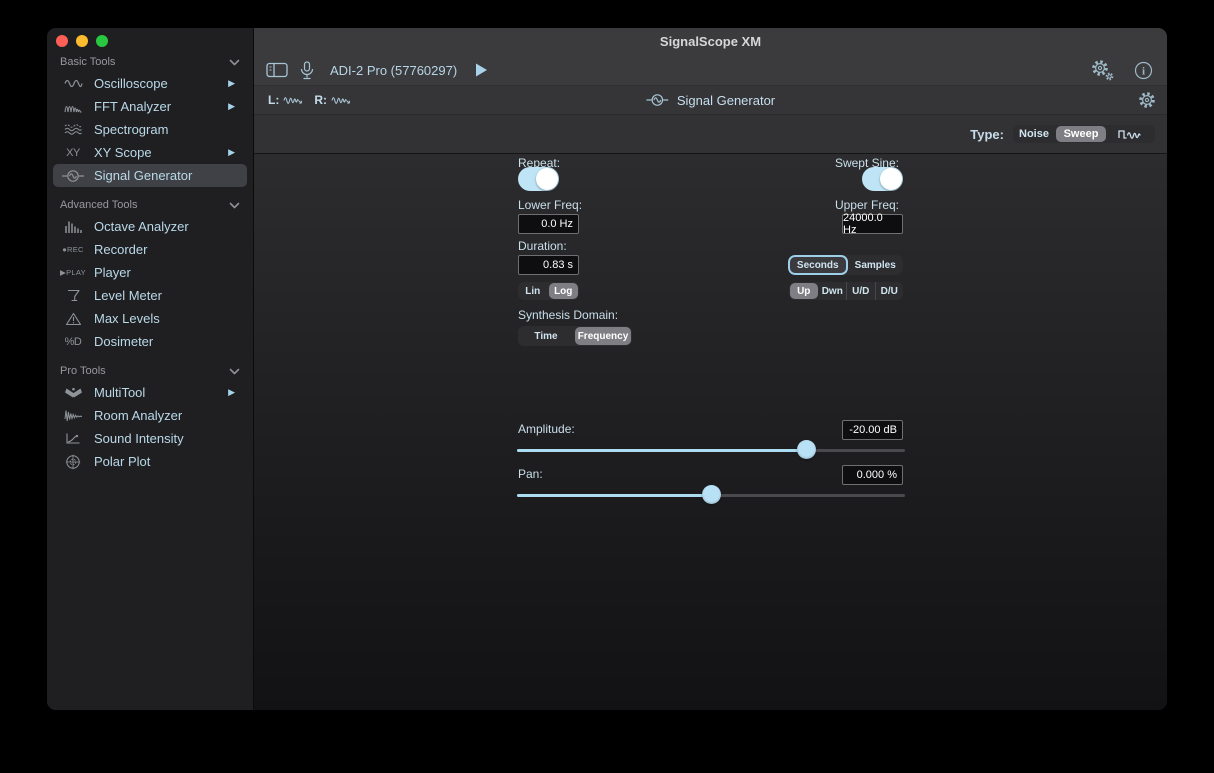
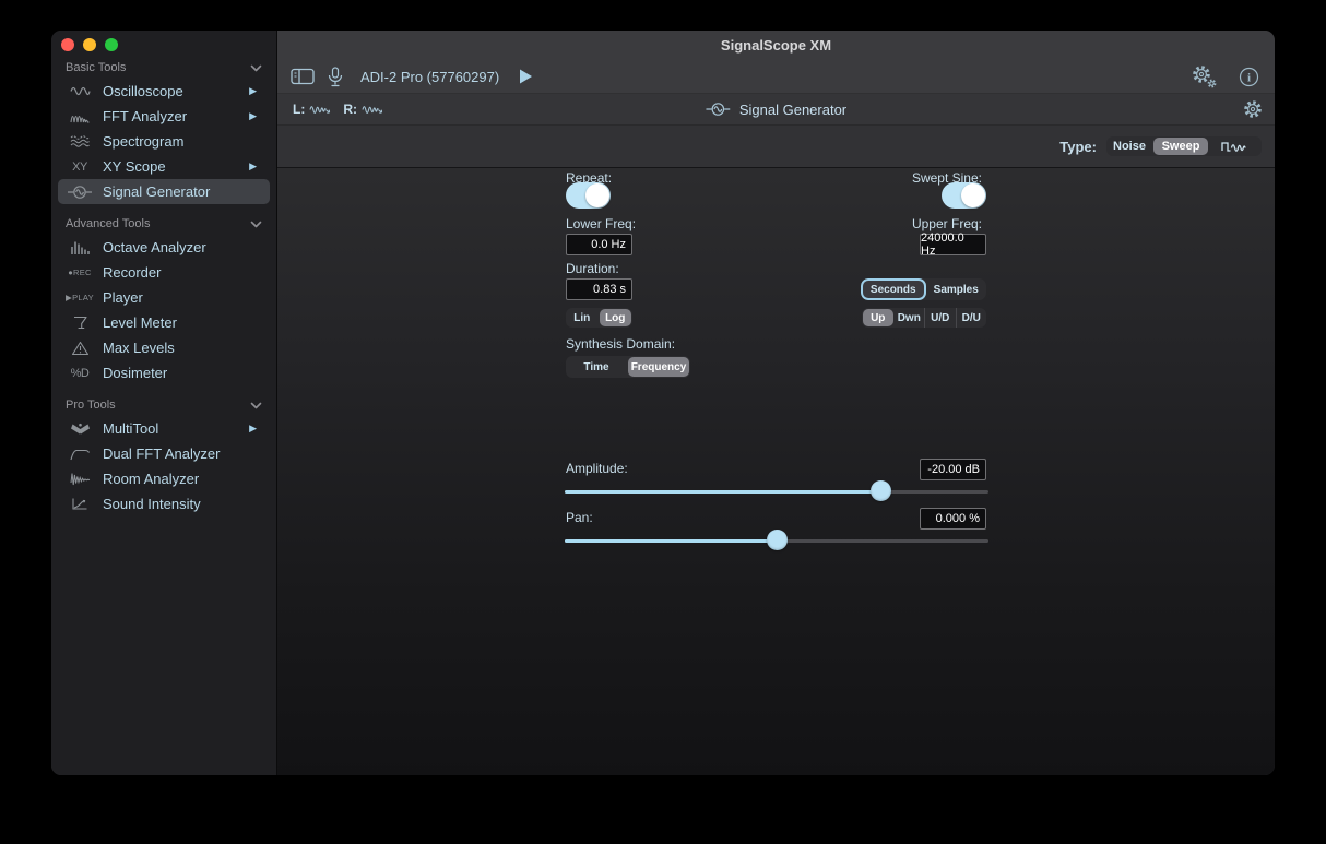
  Basic Tools
  Oscilloscope
  ▶
  FFT Analyzer
  ▶
  Spectrogram
  XY
  XY Scope
  ▶
  Signal Generator
  Advanced Tools
  Octave Analyzer
  ●REC
  Recorder
  ▶PLAY
  Player
  Level Meter
  Max Levels
  %D
  Dosimeter
  Pro Tools
  MultiTool
  ▶
+ Dual FFT Analyzer
  Room Analyzer
  Sound Intensity
- Polar Plot
  SignalScope XM
  ADI-2 Pro (57760297)
  i
  L:
  R:
  Signal Generator
  Type:
  Noise
  Sweep
  Repeat:
  Swept Sine:
  Lower Freq:
  0.0 Hz
  Upper Freq:
  24000.0 Hz
  Duration:
  0.83 s
  Seconds
  Samples
  Lin
  Log
  Up
  Dwn
  U/D
  D/U
  Synthesis Domain:
  Time
  Frequency
  Amplitude:
  -20.00 dB
  Pan:
  0.000 %
